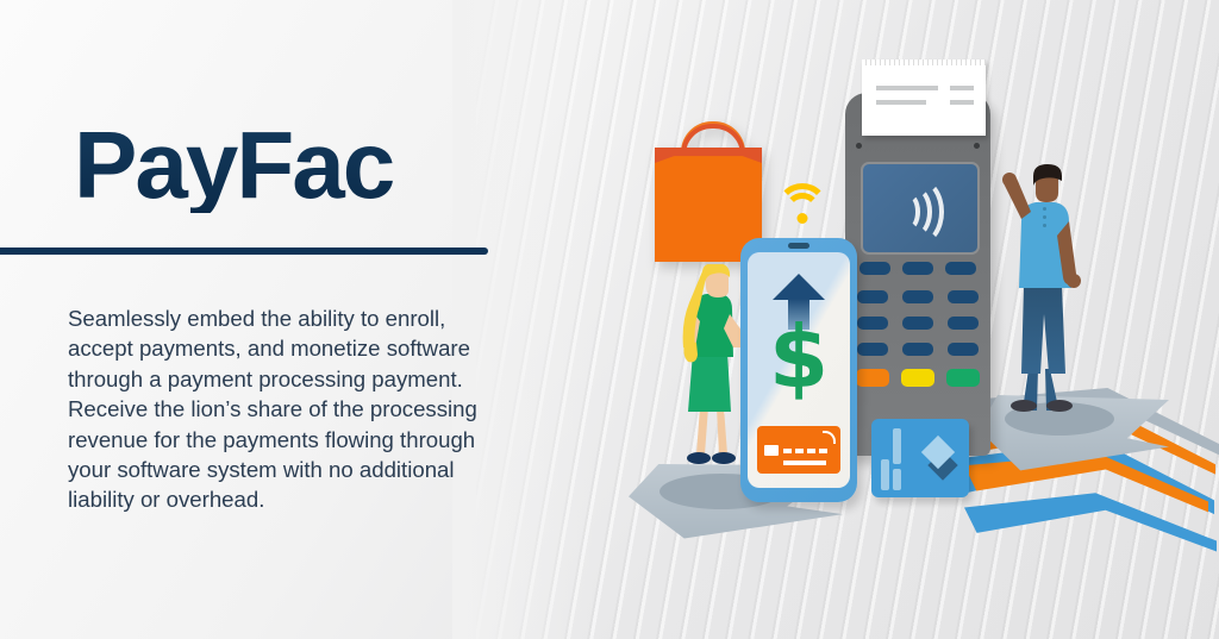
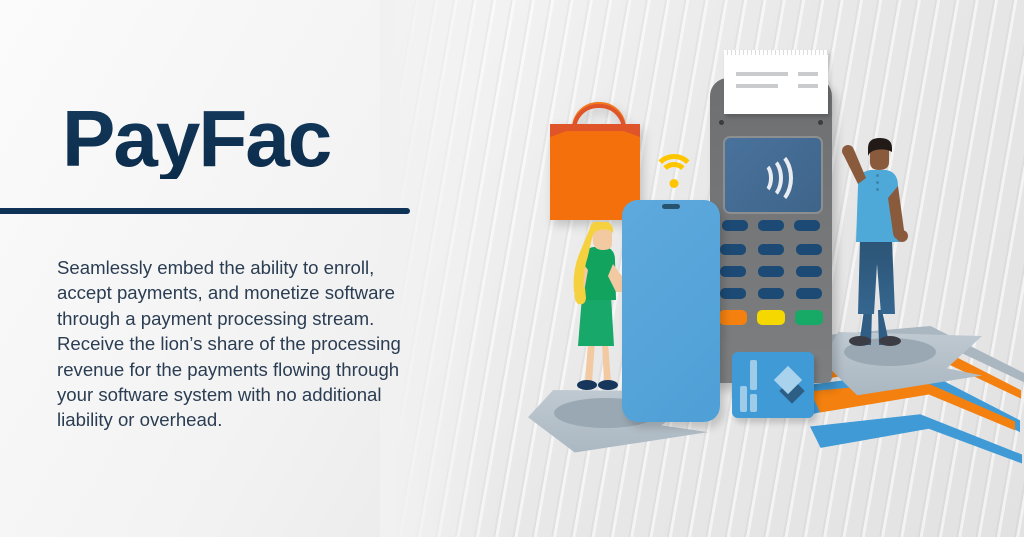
  PayFac
- Seamlessly embed the ability to enroll, accept payments, and monetize software through a payment processing payment. Receive the lion’s share of the processing revenue for the payments flowing through your software system with no additional liability or overhead.
+ Seamlessly embed the ability to enroll, accept payments, and monetize software through a payment processing stream. Receive the lion’s share of the processing revenue for the payments flowing through your software system with no additional liability or overhead.
- $
